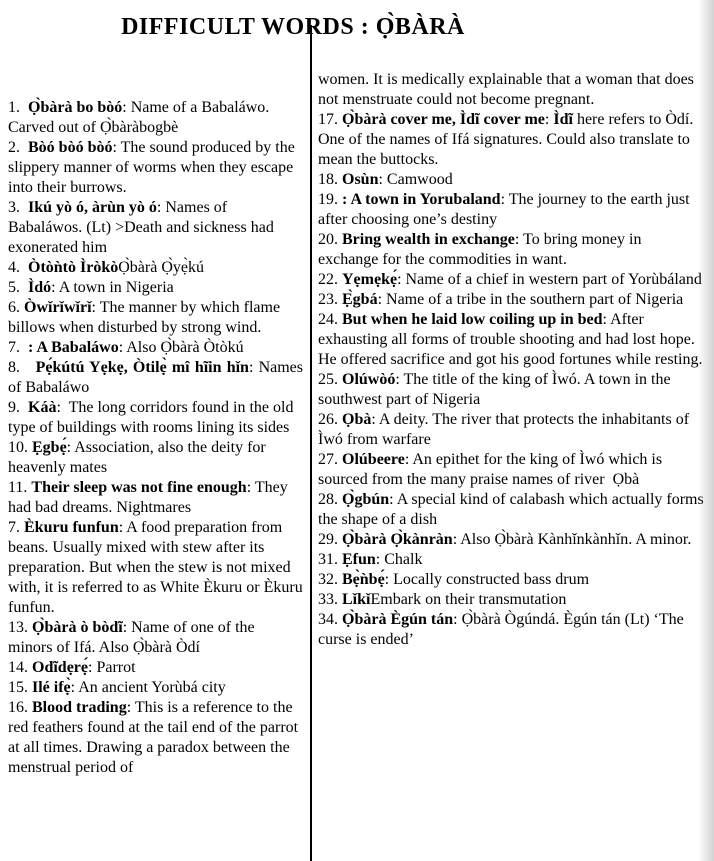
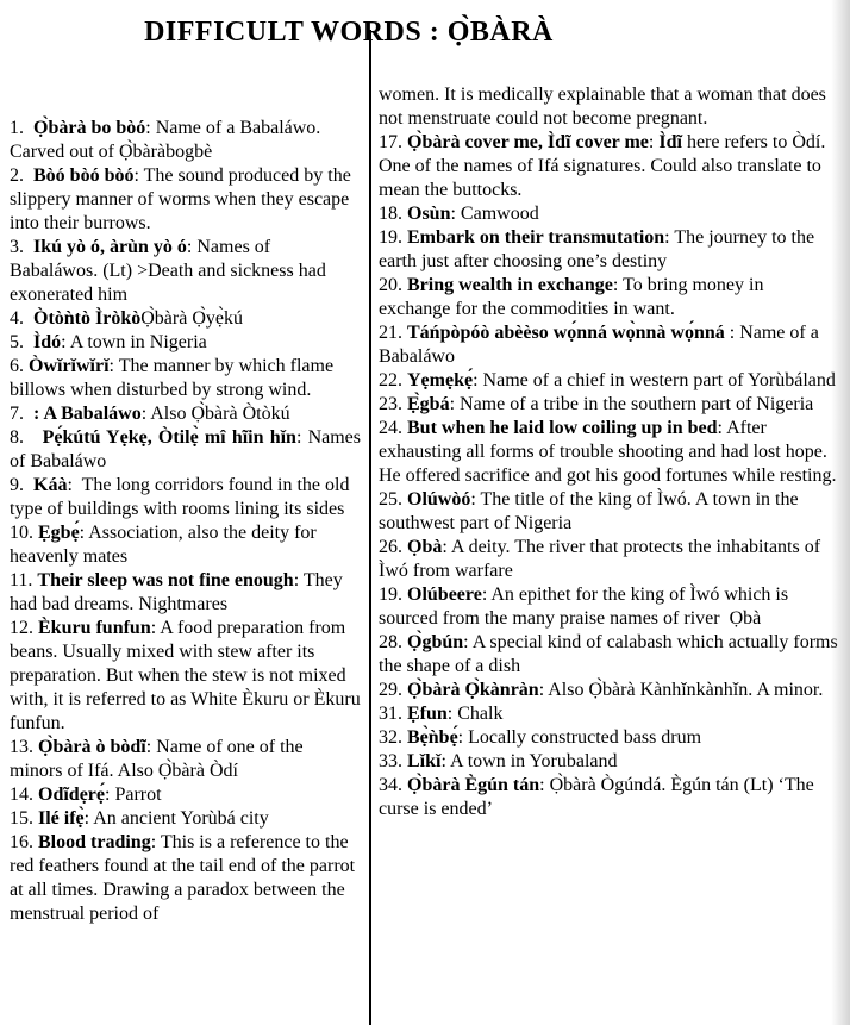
  DIFFICULT WORDS : Ọ̀BÀRÀ
  1. Ọ̀bàrà bo bòó: Name of a Babaláwo. Carved out of Ọ̀bàràbogbè
  2. Bòó bòó bòó: The sound produced by the slippery manner of worms when they escape into their burrows.
  3. Ikú yò ó, àrùn yò ó: Names of Babaláwos. (Lt) >Death and sickness had exonerated him
  4. Òtòǹtò ÌròkòỌ̀bàrà Ọ̀yẹ̀kú
  5. Ìdó: A town in Nigeria
  6. Òwǐrǐwǐrǐ: The manner by which flame billows when disturbed by strong wind.
  7. : A Babaláwo: Also Ọ̀bàrà Òtòkú
  8. Pẹ́kútú Yẹkẹ, Òtilẹ̀ mî hĩin hǐn: Names of Babaláwo
  9. Káà: The long corridors found in the old type of buildings with rooms lining its sides
  10. Ẹgbẹ́: Association, also the deity for heavenly mates
  11. Their sleep was not fine enough: They had bad dreams. Nightmares
- 7. Èkuru funfun: A food preparation from beans. Usually mixed with stew after its preparation. But when the stew is not mixed with, it is referred to as White Èkuru or Èkuru funfun.
+ 12. Èkuru funfun: A food preparation from beans. Usually mixed with stew after its preparation. But when the stew is not mixed with, it is referred to as White Èkuru or Èkuru funfun.
  13. Ọ̀bàrà ò bòdĩ: Name of one of the minors of Ifá. Also Ọ̀bàrà Òdí
  14. Odĩdẹrẹ́: Parrot
  15. Ilé ifẹ̀: An ancient Yorùbá city
  16. Blood trading: This is a reference to the red feathers found at the tail end of the parrot at all times. Drawing a paradox between the menstrual period of
  women. It is medically explainable that a woman that does not menstruate could not become pregnant.
  17. Ọ̀bàrà cover me, Ìdĩ cover me: Ìdĩ here refers to Òdí. One of the names of Ifá signatures. Could also translate to mean the buttocks.
  18. Osùn: Camwood
- 19. : A town in Yorubaland: The journey to the earth just after choosing one’s destiny
+ 19. Embark on their transmutation: The journey to the earth just after choosing one’s destiny
  20. Bring wealth in exchange: To bring money in exchange for the commodities in want.
+ 21. Táńpòpóò abèèso wọ́nná wọ̀nnà wọ́nná : Name of a Babaláwo
  22. Yẹmẹkẹ́: Name of a chief in western part of Yorùbálan
  23. Ẹ̀gbá: Name of a tribe in the southern part of Nigeria
  24. But when he laid low coiling up in bed: After exhausting all forms of trouble shooting and had lost hope. He offered sacrifice and got his good fortunes while resting
  25. Olúwòó: The title of the king of Ìwó. A town in the southwest part of Nigeria
  26. Ọbà: A deity. The river that protects the inhabitants of Ìwó from warfare
- 27. Olúbeere: An epithet for the king of Ìwó which is sourced from the many praise names of river Ọbà
+ 19. Olúbeere: An epithet for the king of Ìwó which is sourced from the many praise names of river Ọbà
  28. Ọ̀gbún: A special kind of calabash which actually form the shape of a dish
  29. Ọ̀bàrà Ọ̀kànràn: Also Ọ̀bàrà Kànhǐnkànhǐn. A minor.
  31. Ẹfun: Chalk
  32. Bẹ̀ǹbẹ́: Locally constructed bass drum
- 33. LǐkǐEmbark on their transmutation
+ 33. Lǐkǐ: A town in Yorubaland
  34. Ọ̀bàrà Ègún tán: Ọ̀bàrà Ògúndá. Ègún tán (Lt) ‘The curse is ended’
